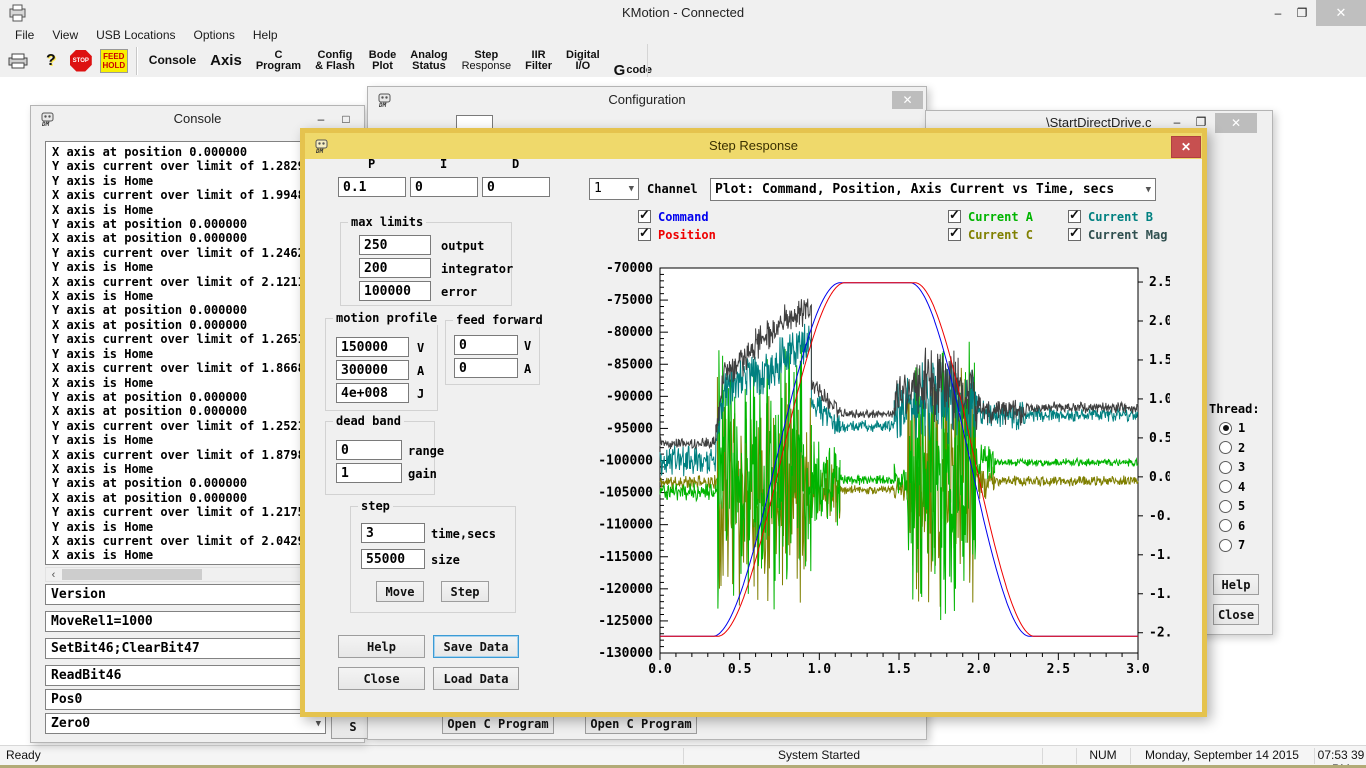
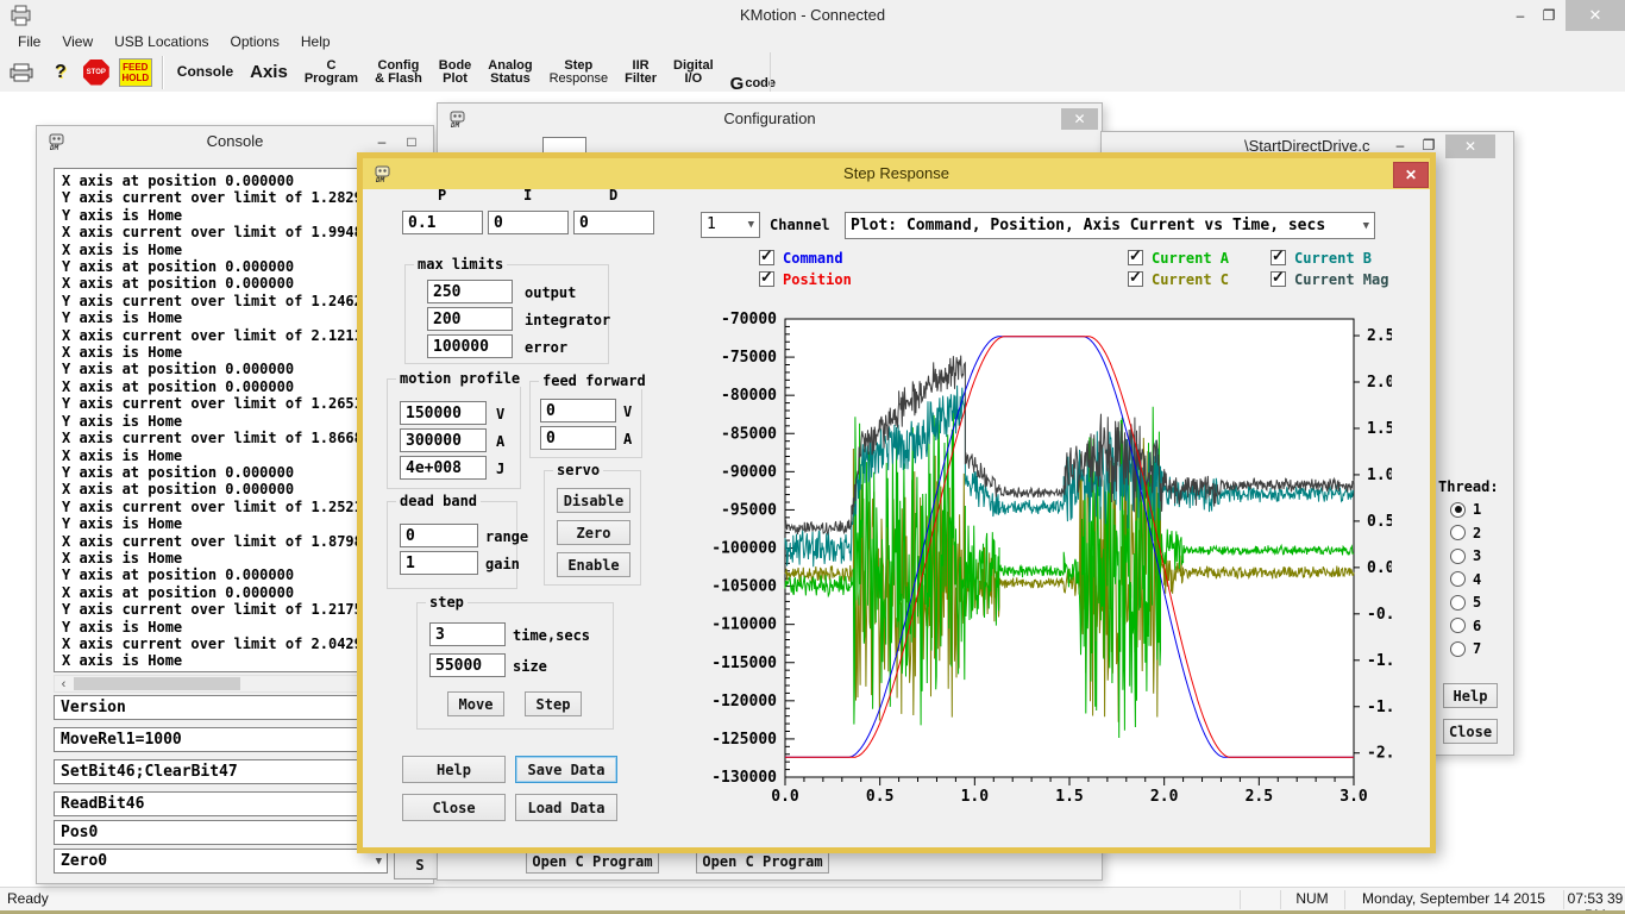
  KMotion - Connected
  –
  ❐
  ✕
  File
  View
  USB Locations
  Options
  Help
  ?
  FEED
  HOLD
  Console
  Axis
  C
  Program
  Config
  & Flash
  Bode
  Plot
  Analog
  Status
  Step
  Response
  IIR
  Filter
  Digital
  I/O
  G
  code
  Console
  –
  □
  X axis at position 0.000000
  Y axis current over limit of 1.282
  Y axis is Home
  X axis current over limit of 1.994
  X axis is Home
  Y axis at position 0.000000
  X axis at position 0.000000
  Y axis current over limit of 1.246
  Y axis is Home
  X axis current over limit of 2.121
  X axis is Home
  Y axis at position 0.000000
  X axis at position 0.000000
  Y axis current over limit of 1.265
  Y axis is Home
  X axis current over limit of 1.866
  X axis is Home
  Y axis at position 0.000000
  X axis at position 0.000000
  Y axis current over limit of 1.252
  Y axis is Home
  X axis current over limit of 1.879
  X axis is Home
  Y axis at position 0.000000
  X axis at position 0.000000
  Y axis current over limit of 1.217
  Y axis is Home
  X axis current over limit of 2.042
  X axis is Home
  ‹
  Version
  MoveRel1=1000
  SetBit46;ClearBit47
  ReadBit46
  Pos0
  Zero0
  ▼
  S
  Configuration
  ✕
  Open C Program
  Open C Program
  \StartDirectDrive.c
  –
  ❐
  ✕
  Thread:
  1
  2
  3
  4
  5
  6
  7
  Help
  Close
  Step Response
  ✕
  P
  I
  D
  0.1
  0
  0
  1
  ▼
  Channel
  Plot: Command, Position, Axis Current vs Time, secs
  ▼
  ✓
  Command
  ✓
  Position
  ✓
  Current A
  ✓
  Current B
  ✓
  Current C
  ✓
  Current Mag
  max limits
  250
  output
  200
  integrator
  100000
  error
  motion profile
  150000
  V
  300000
  A
  4e+008
  J
  feed forward
  0
  V
  0
  A
+ servo
+ Disable
+ Zero
+ Enable
  dead band
  0
  range
  1
  gain
  step
  3
  time,secs
  55000
  size
  Move
  Step
  Help
  Save Data
  Close
  Load Data
  -70000
  -75000
  -80000
  -85000
  -90000
  -95000
  -100000
  -105000
  -110000
  -115000
  -120000
  -125000
  -130000
  0.0
  0.5
  1.0
  1.5
  2.0
  2.5
  3.0
  2.5
  2.0
  1.5
  1.0
  0.5
  0.0
  -0.
  -1.
  -1.
  -2.
  Ready
- System Started
  NUM
  Monday, September 14 2015
  07:53 39
